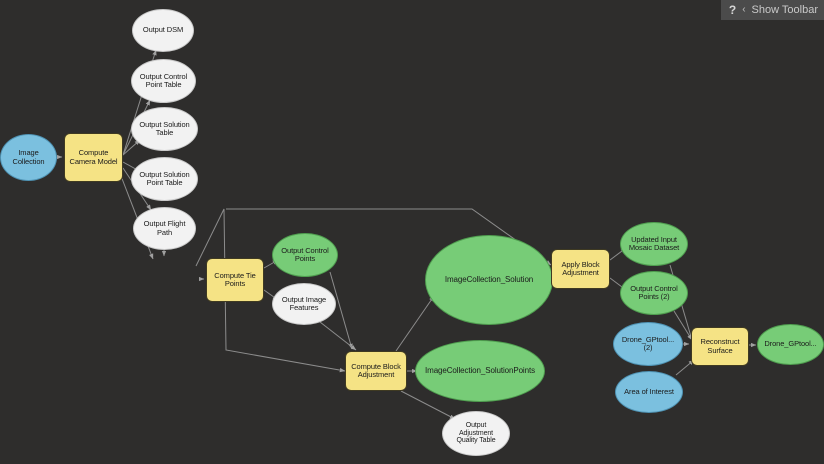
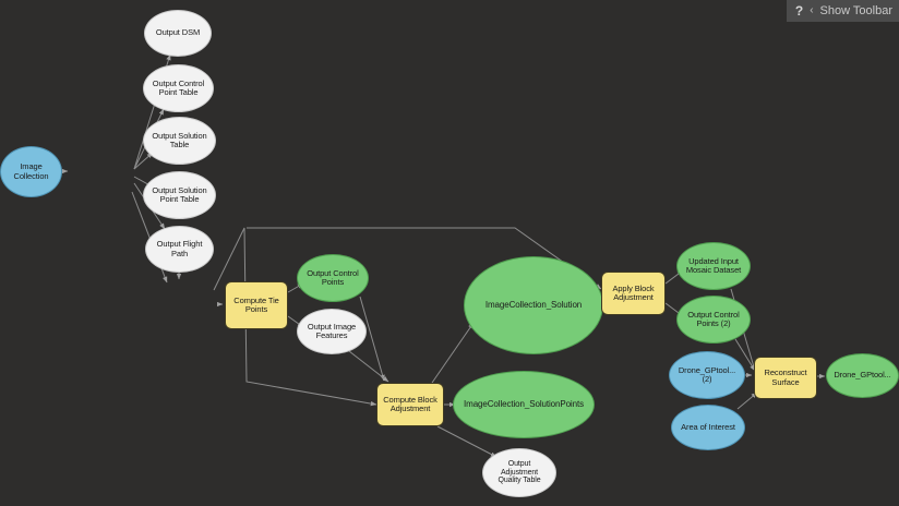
  Image
  Collection
- Compute
- Camera Model
  Output DSM
  Output Control
  Point Table
  Output Solution
  Table
  Output Solution
  Point Table
  Output Flight
  Path
  Compute Tie
  Points
  Output Control
  Points
  Output Image
  Features
  Compute Block
  Adjustment
  ImageCollection_Solution
  ImageCollection_SolutionPoints
  Apply Block
  Adjustment
  Updated Input
  Mosaic Dataset
  Output Control
  Points (2)
  Drone_GPtool...
  (2)
  Area of Interest
  Reconstruct
  Surface
  Drone_GPtool...
  ?
  ‹
  Show Toolbar
